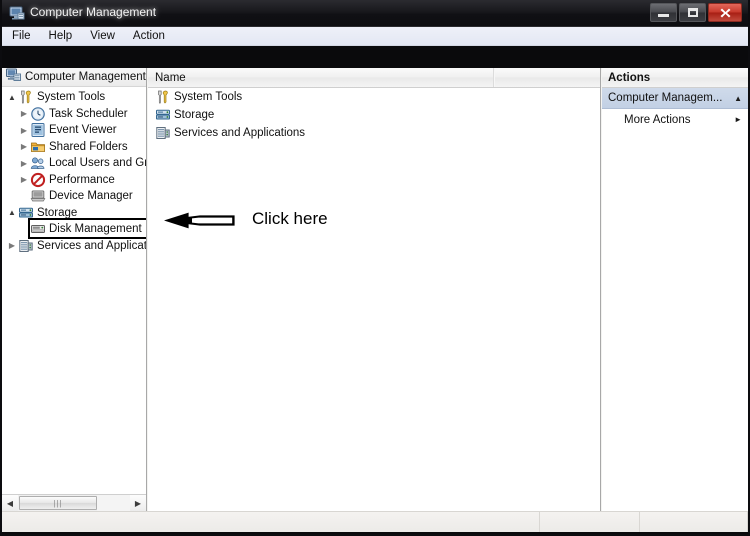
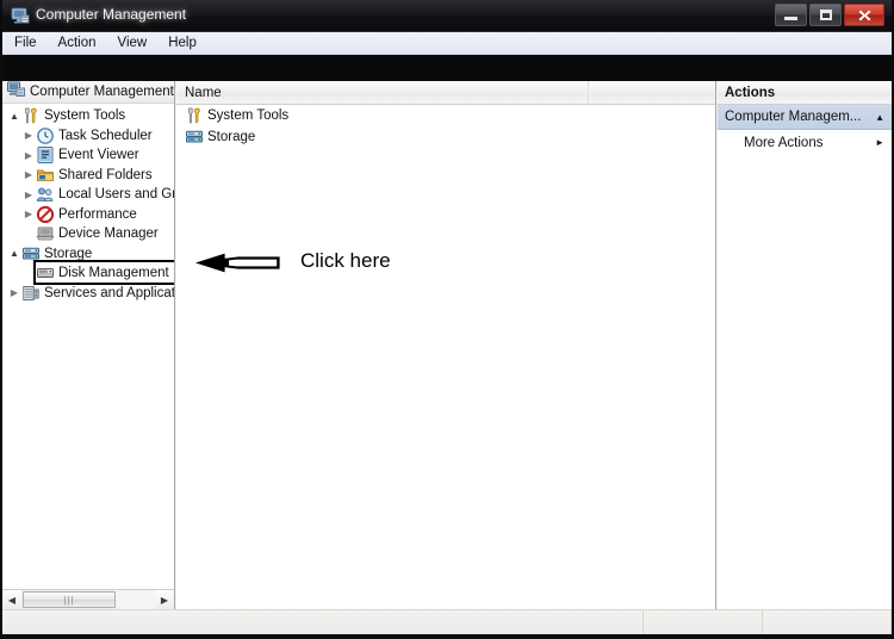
  Computer Management
  File
- Help
+ Action
  View
- Action
+ Help
  Computer Management
  ▲
  System Tools
  ▶
  Task Scheduler
  ▶
  Event Viewer
  ▶
  Shared Folders
  ▶
  Local Users and G
  ▶
  Performance
  Device Manager
  ▲
  Storage
  Disk Management
  ▶
  Services and Applicat
  ◀
  |||
  ▶
  Name
  System Tools
  Storage
- Services and Applications
  Click here
  Actions
  Computer Managem...
  ▲
  More Actions
  ►
